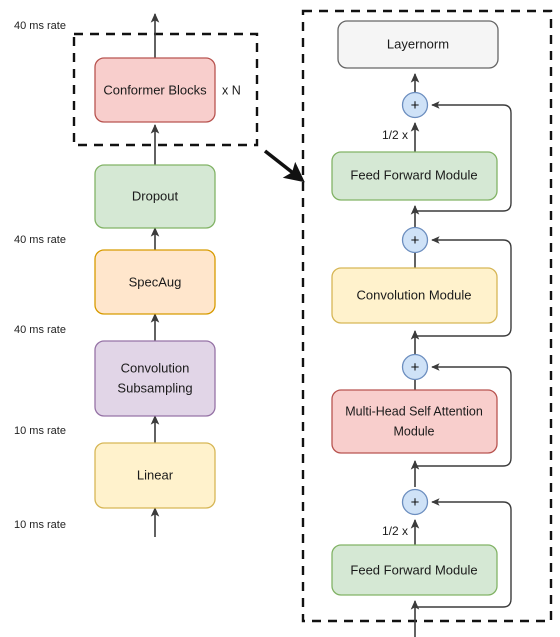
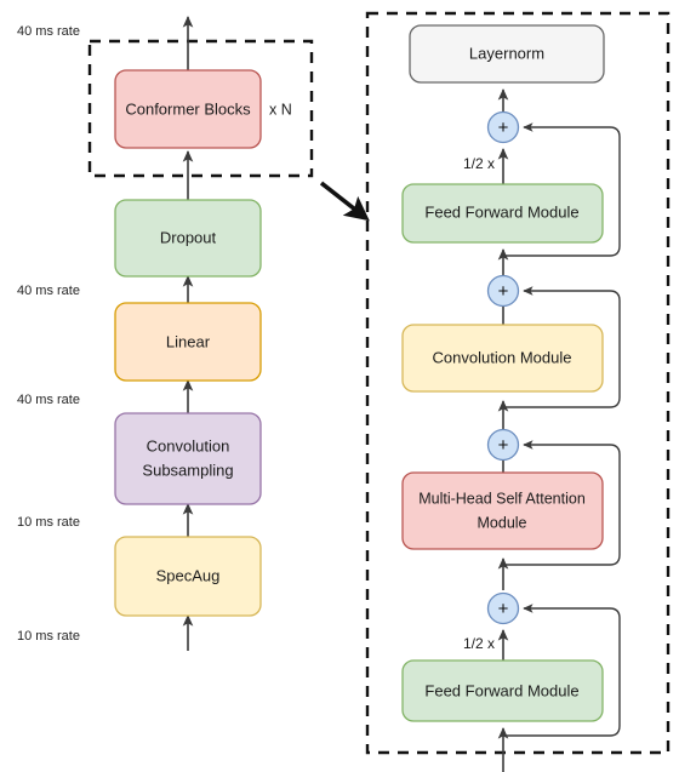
  Conformer Blocks
  x N
  Dropout
- SpecAug
+ Linear
  Convolution
  Subsampling
- Linear
+ SpecAug
  40 ms rate
  40 ms rate
  40 ms rate
  10 ms rate
  10 ms rate
  Layernorm
  +
  1/2 x
  Feed Forward Module
  +
  Convolution Module
  +
  Multi-Head Self Attention
  Module
  +
  1/2 x
  Feed Forward Module
